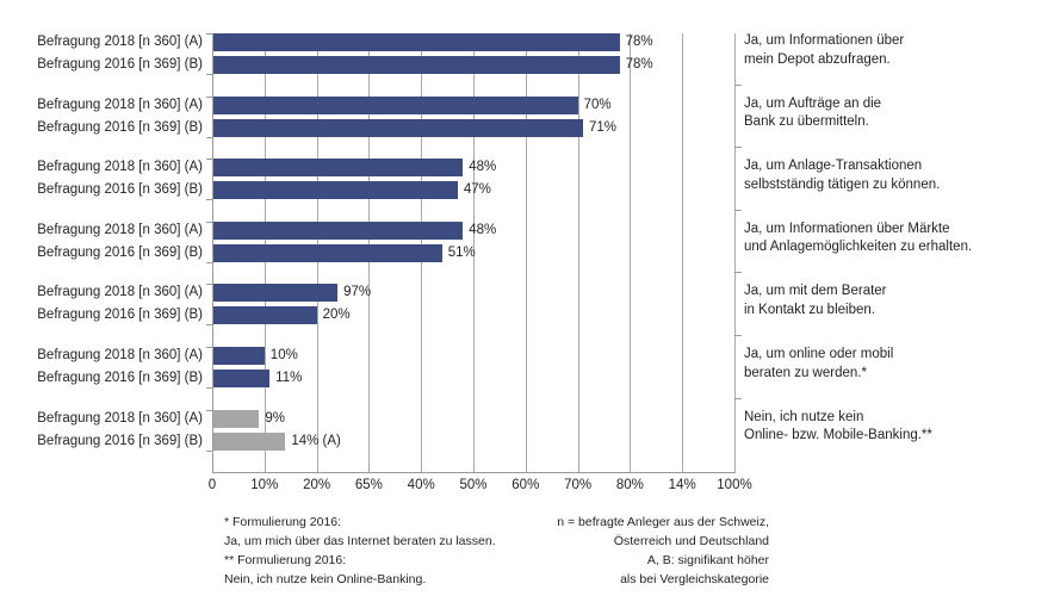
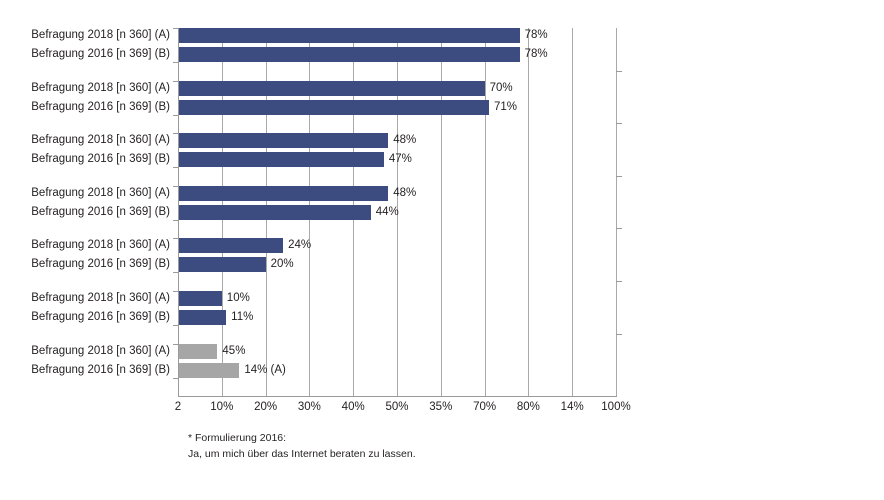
  Befragung 2018 [n 360] (A)
  Befragung 2016 [n 369] (B)
  Befragung 2018 [n 360] (A)
  Befragung 2016 [n 369] (B)
  Befragung 2018 [n 360] (A)
  Befragung 2016 [n 369] (B)
  Befragung 2018 [n 360] (A)
  Befragung 2016 [n 369] (B)
  Befragung 2018 [n 360] (A)
  Befragung 2016 [n 369] (B)
  Befragung 2018 [n 360] (A)
  Befragung 2016 [n 369] (B)
  Befragung 2018 [n 360] (A)
  Befragung 2016 [n 369] (B)
  78%
  78%
  70%
  71%
  48%
  47%
  48%
- 51%
+ 44%
- 97%
+ 24%
  20%
  10%
  11%
- 9%
+ 45%
  14% (A)
- 0
+ 2
  10%
  20%
- 65%
+ 30%
  40%
  50%
- 60%
+ 35%
  70%
  80%
  14%
  100%
- Ja, um Informationen über
- mein Depot abzufragen.
- Ja, um Aufträge an die
- Bank zu übermitteln.
- Ja, um Anlage-Transaktionen
- selbstständig tätigen zu können.
- Ja, um Informationen über Märkte
- und Anlagemöglichkeiten zu erhalten.
- Ja, um mit dem Berater
- in Kontakt zu bleiben.
- Ja, um online oder mobil
- beraten zu werden.*
- Nein, ich nutze kein
- Online- bzw. Mobile-Banking.**
  * Formulierung 2016:
  Ja, um mich über das Internet beraten zu lassen.
- ** Formulierung 2016:
- Nein, ich nutze kein Online-Banking.
- n = befragte Anleger aus der Schweiz,
- Österreich und Deutschland
- A, B: signifikant höher
- als bei Vergleichskategorie
